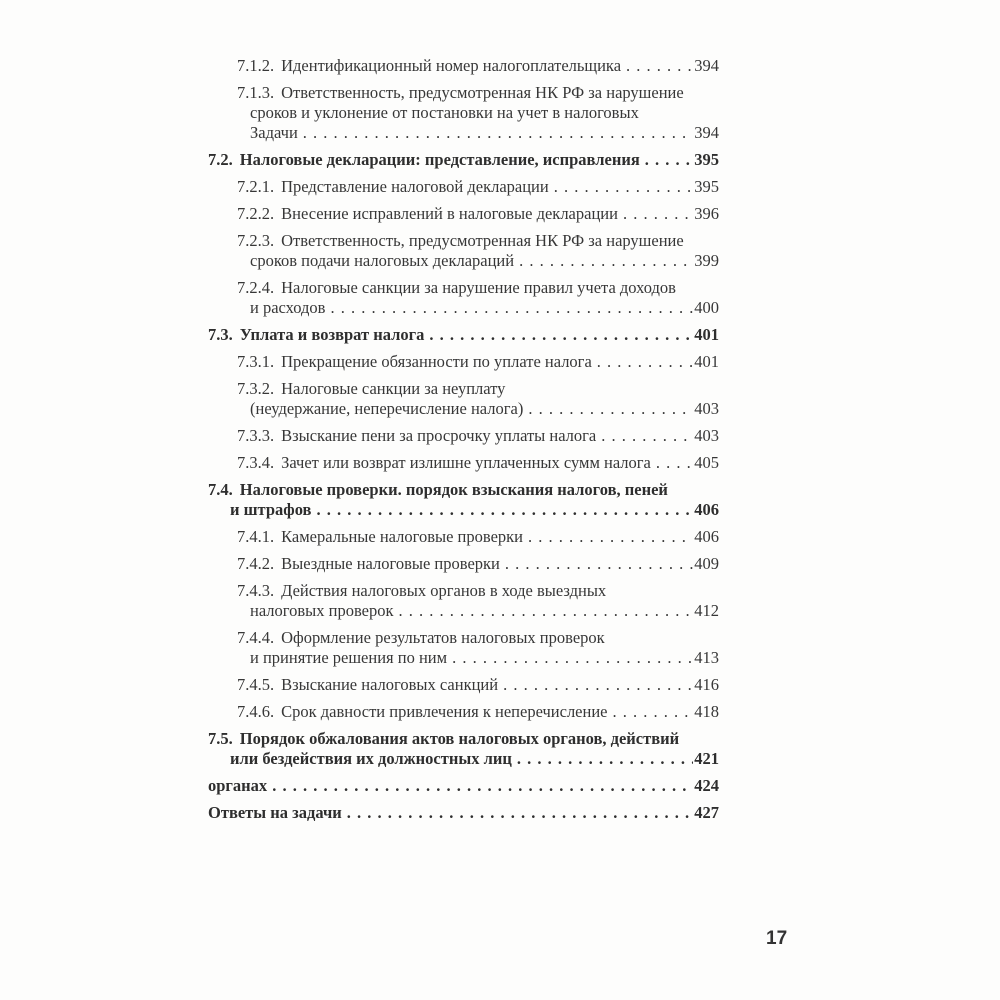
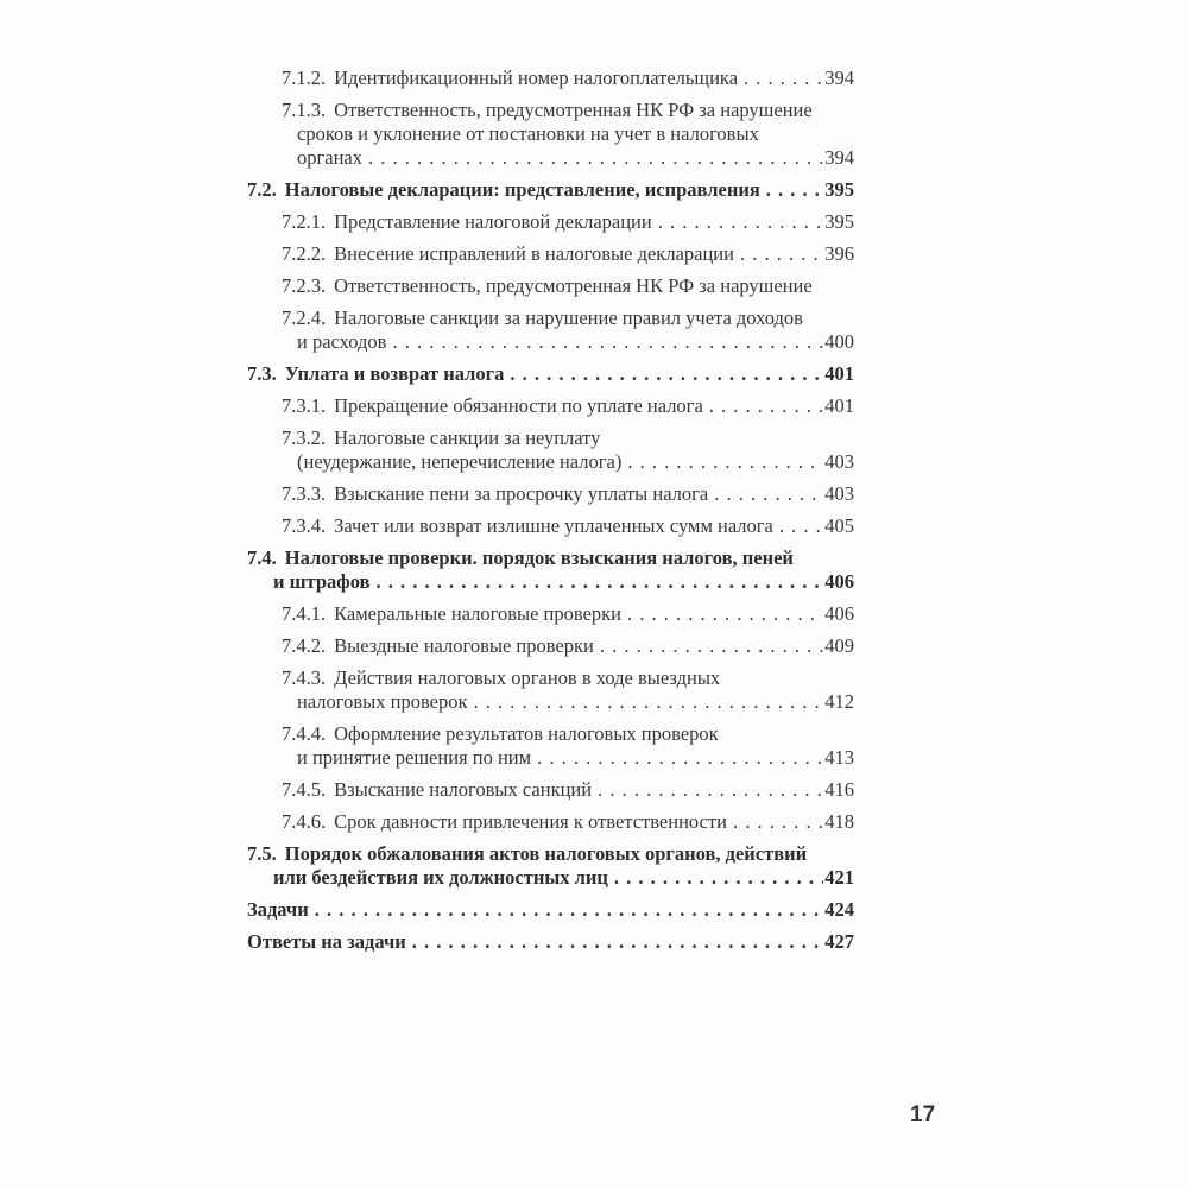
  7.1.2.
  Идентификационный номер налогоплательщика
  394
  7.1.3.
  Ответственность, предусмотренная НК РФ за нарушение
  сроков и уклонение от постановки на учет в налоговых
- Задачи
+ органах
  394
  7.2.
  Налоговые декларации: представление, исправления
  395
  7.2.1.
  Представление налоговой декларации
  395
  7.2.2.
  Внесение исправлений в налоговые декларации
  396
  7.2.3.
  Ответственность, предусмотренная НК РФ за нарушение
- сроков подачи налоговых деклараций
- 399
  7.2.4.
  Налоговые санкции за нарушение правил учета доходов
  и расходов
  400
  7.3.
  Уплата и возврат налога
  401
  7.3.1.
  Прекращение обязанности по уплате налога
  401
  7.3.2.
  Налоговые санкции за неуплату
  (неудержание, неперечисление налога)
  403
  7.3.3.
  Взыскание пени за просрочку уплаты налога
  403
  7.3.4.
  Зачет или возврат излишне уплаченных сумм налога
  405
  7.4.
  Налоговые проверки. порядок взыскания налогов, пеней
  и штрафов
  406
  7.4.1.
  Камеральные налоговые проверки
  406
  7.4.2.
  Выездные налоговые проверки
  409
  7.4.3.
  Действия налоговых органов в ходе выездных
  налоговых проверок
  412
  7.4.4.
  Оформление результатов налоговых проверок
  и принятие решения по ним
  413
  7.4.5.
  Взыскание налоговых санкций
  416
  7.4.6.
- Срок давности привлечения к неперечисление
+ Срок давности привлечения к ответственности
  418
  7.5.
  Порядок обжалования актов налоговых органов, действий
  или бездействия их должностных лиц
  421
- органах
+ Задачи
  424
  Ответы на задачи
  427
  17
